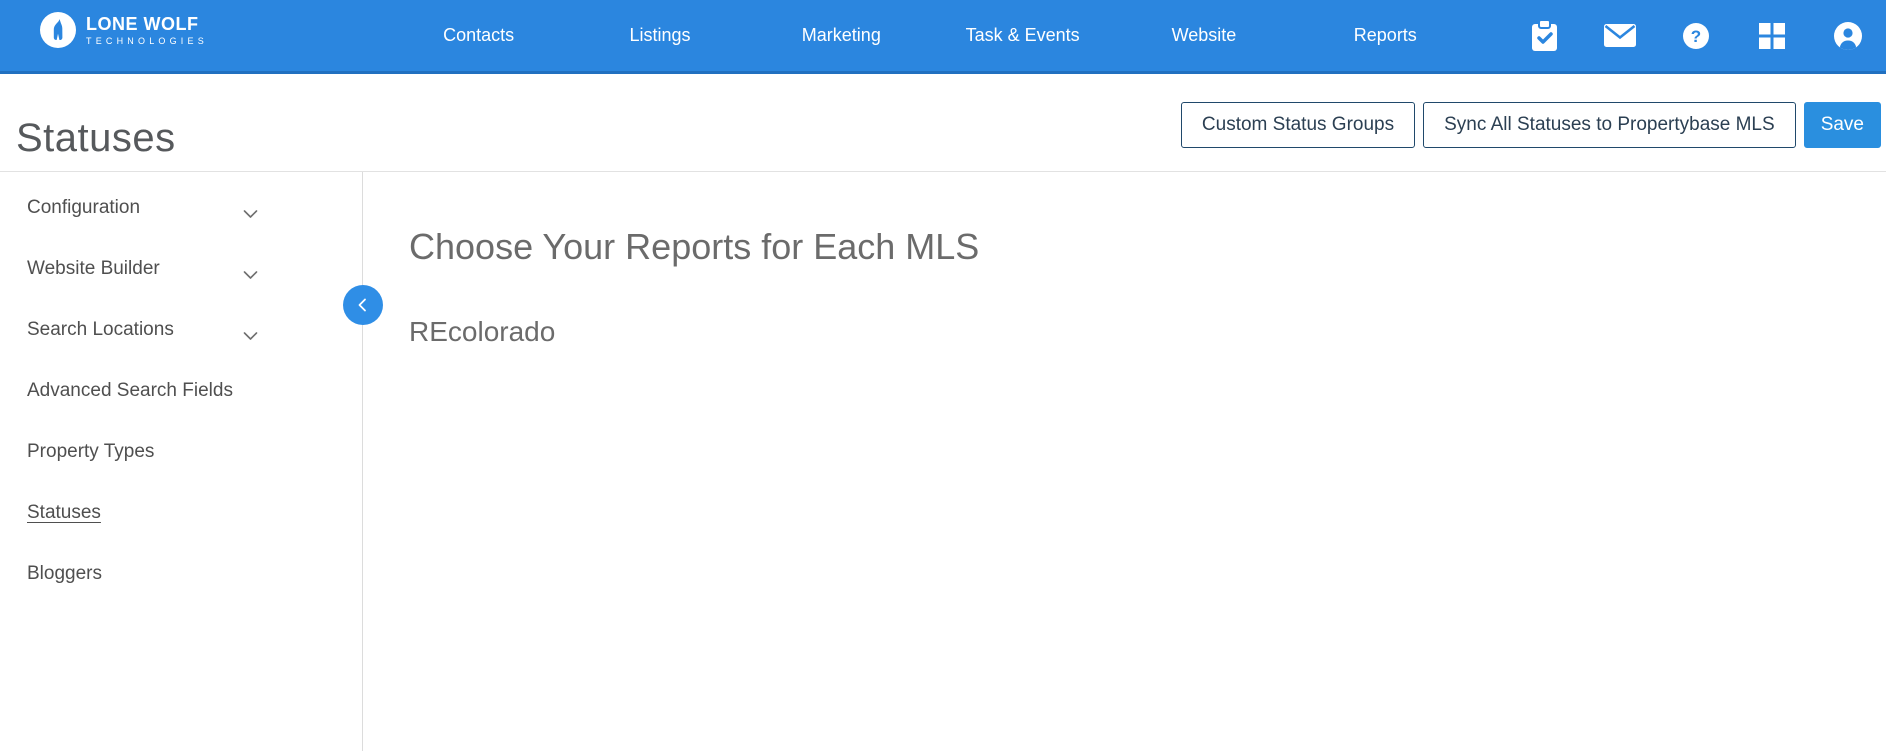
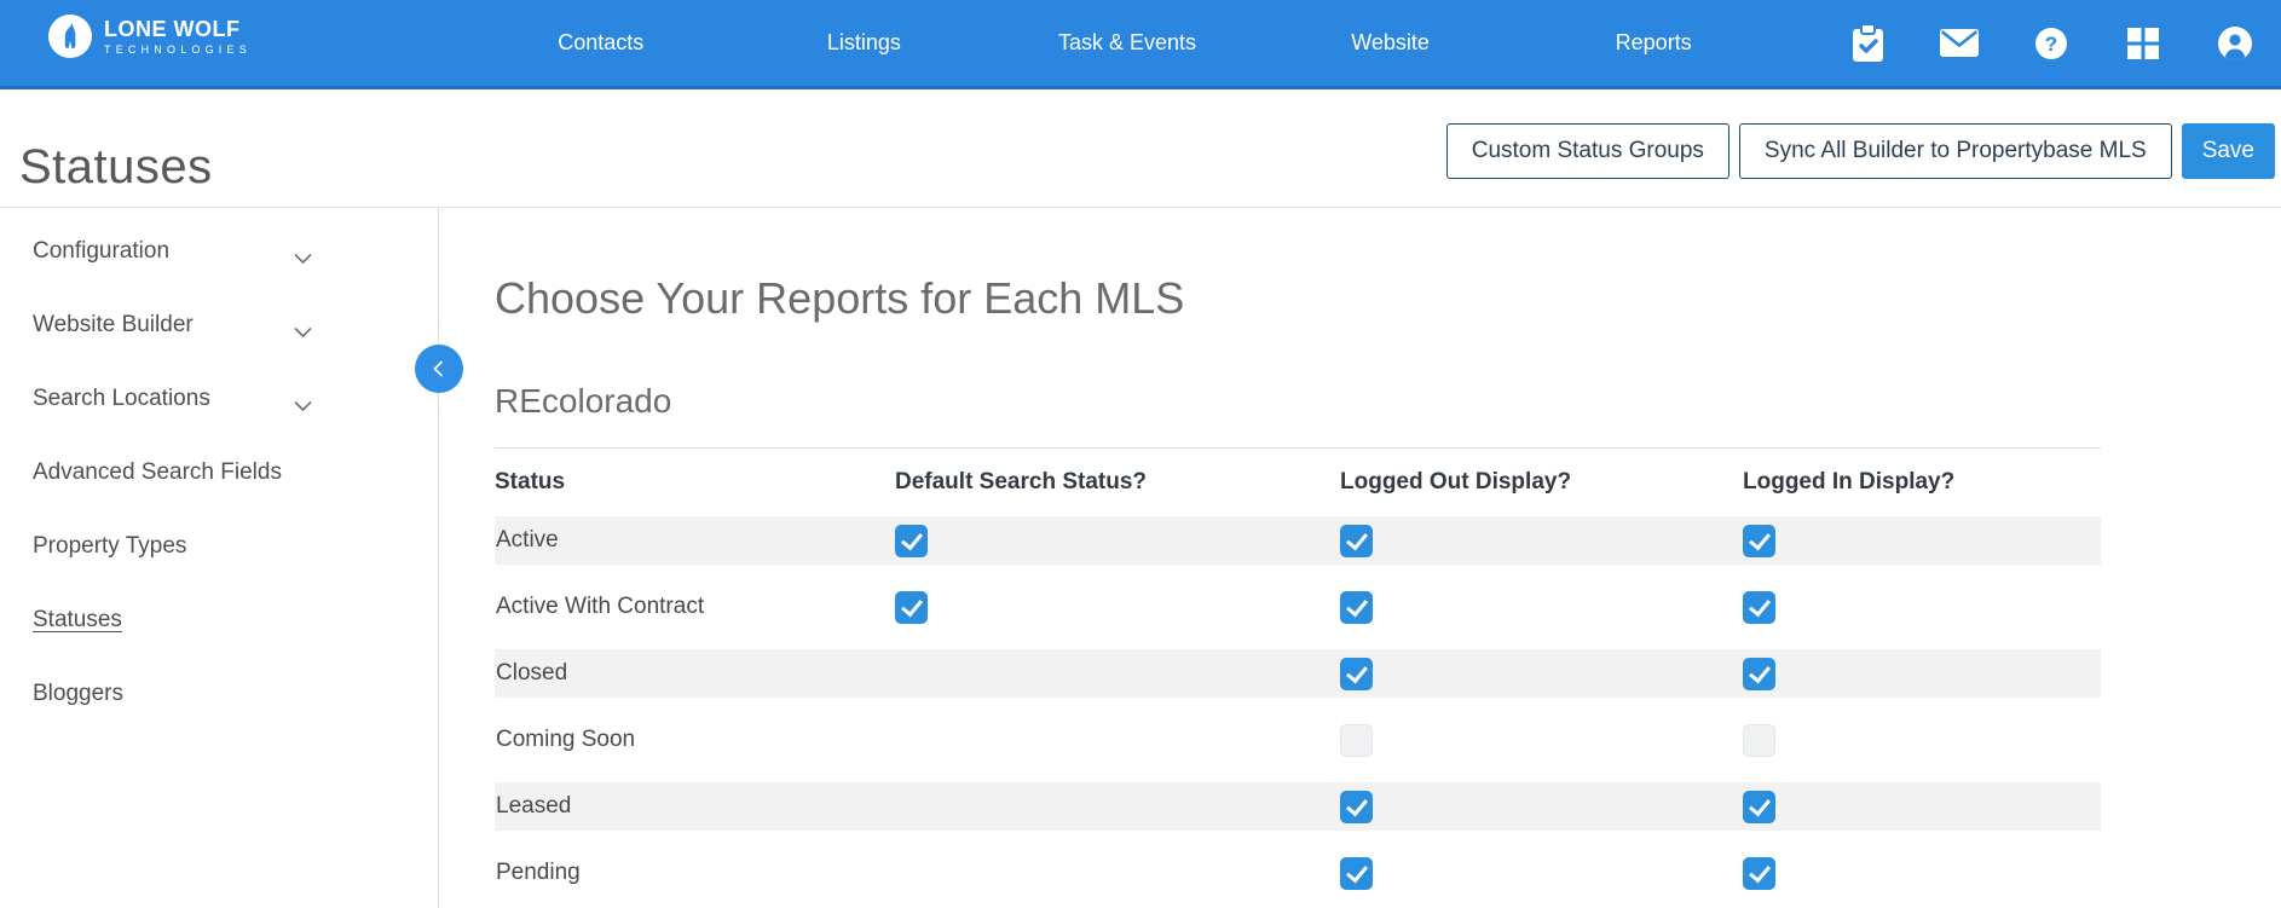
  LONE WOLF
  TECHNOLOGIES
  Contacts
  Listings
- Marketing
  Task & Events
  Website
  Reports
  ?
  Statuses
  Custom Status Groups
- Sync All Statuses to Propertybase MLS
+ Sync All Builder to Propertybase MLS
  Save
  Configuration
  Website Builder
  Search Locations
  Advanced Search Fields
  Property Types
  Statuses
  Bloggers
  Choose Your Reports for Each MLS
  REcolorado
+ Status
+ Default Search Status?
+ Logged Out Display?
+ Logged In Display?
+ Active
+ Active With Contract
+ Closed
+ Coming Soon
+ Leased
+ Pending
